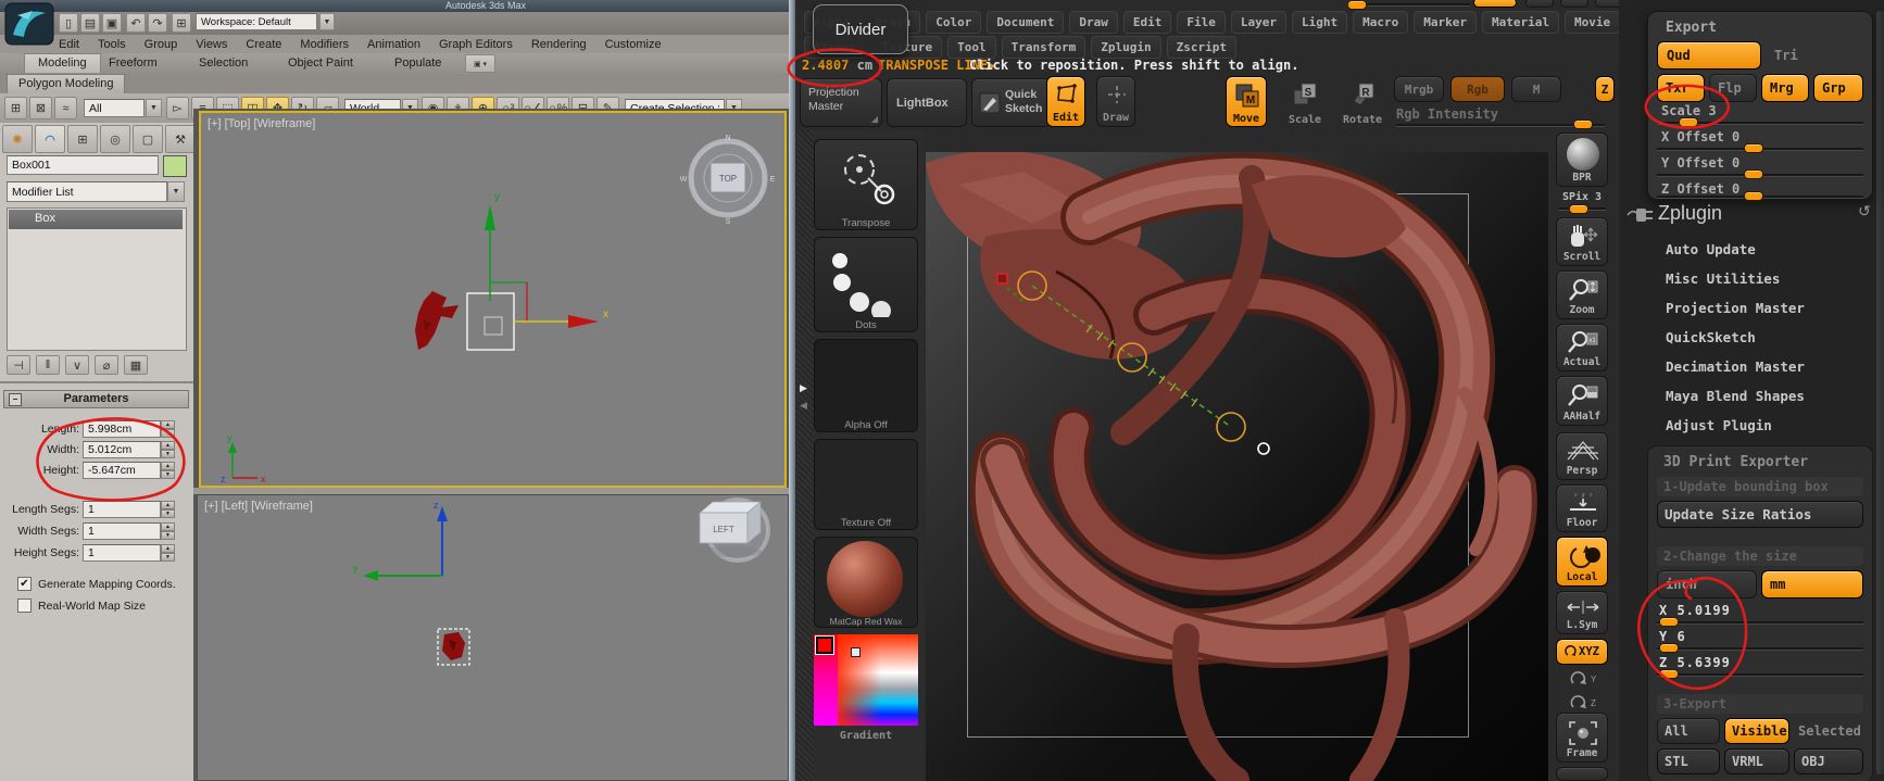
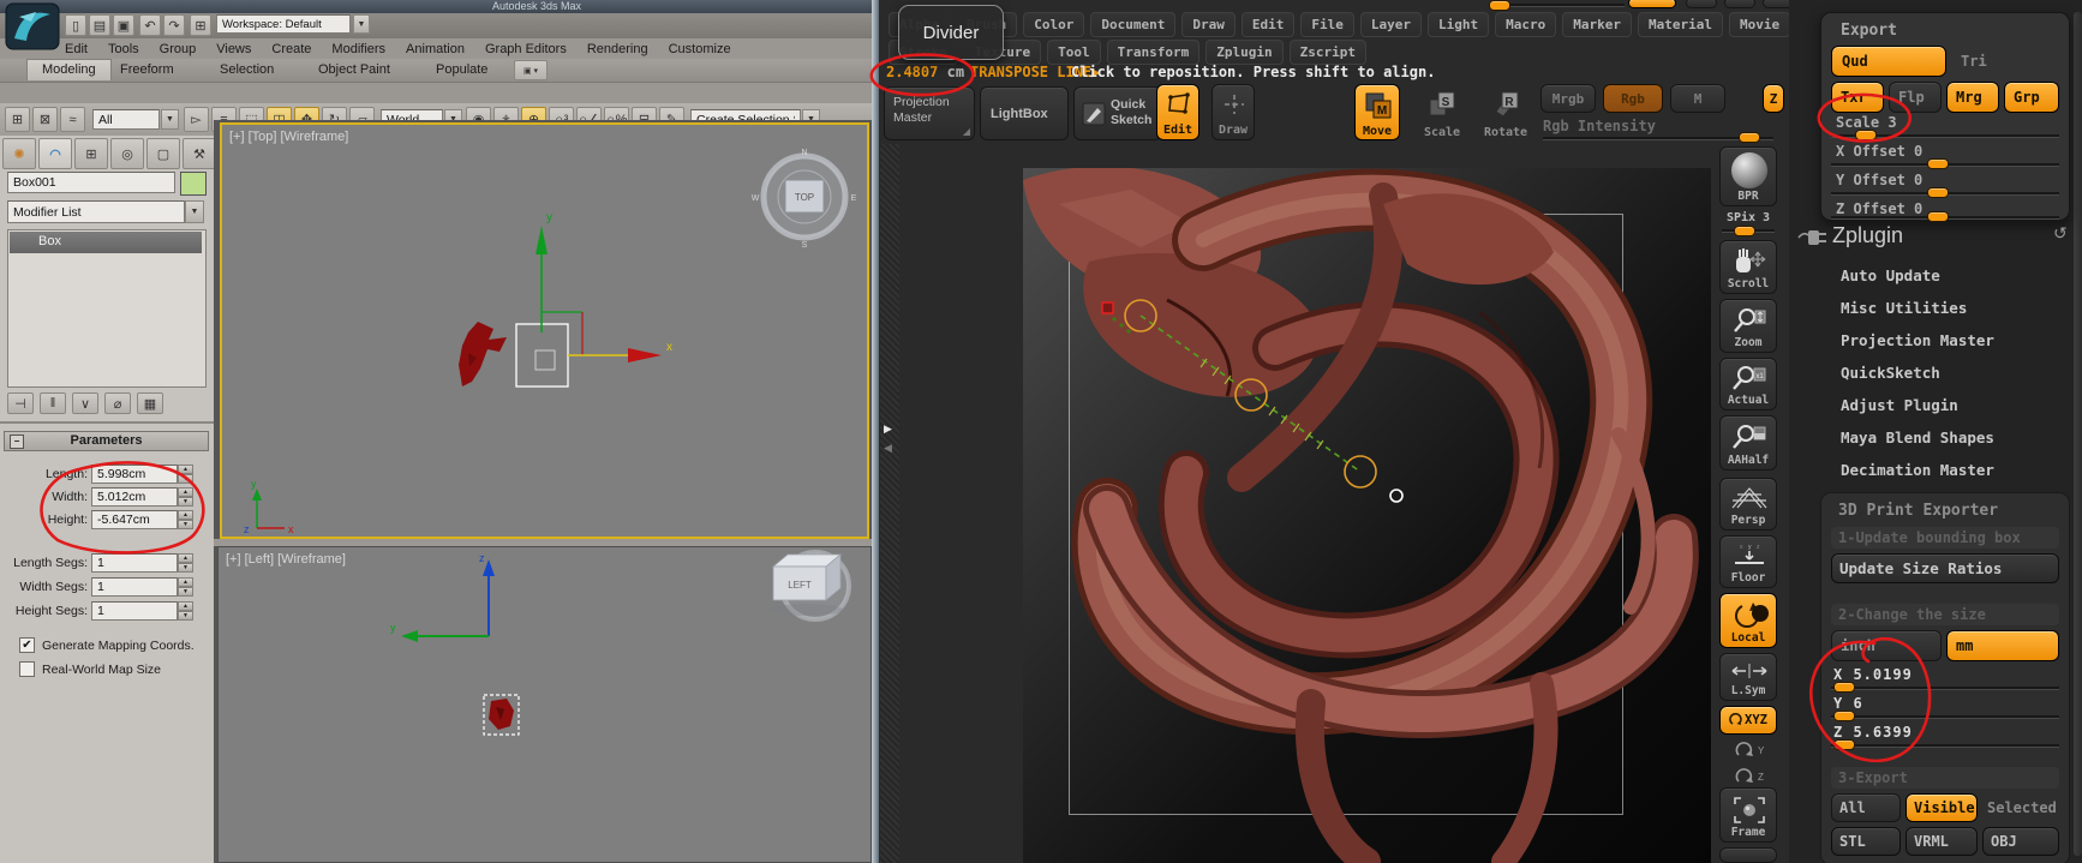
  Autodesk 3ds Max
  ▯
  ▤
  ▣
  ↶
  ↷
  ⊞
  Workspace: Default
  Edit
  Tools
  Group
  Views
  Create
  Modifiers
  Animation
  Graph Editors
  Rendering
  Customize
  Modeling
  Freeform
  Selection
  Object Paint
  Populate
- Polygon Modeling
  ⊞
  ⊠
  ≈
  All
  ▻
  ⌖
  ✺
  ◠
  ⊞
  ◎
  ▢
  ⚒
  Box001
  Modifier List
  Box
  ⊣
  ‖
  ∨
  ⌀
  ▦
  −
  Parameters
  Legth:
  5.998cm
  Width:
  5.012cm
  Height:
  -5.647cm
  Length Segs:
  1
  Width Segs:
  1
  Height Segs:
  1
  ✔
  Generate Mapping Coords.
  Real-World Map Size
  [+] [Top] [Wireframe]
  TOP
  y
  x
  y
  x
  z
  [+] [Left] [Wireframe]
  LEFT
  z
  y
  Color
  Document
  Draw
  Edit
  File
  Layer
  Light
  Macro
  Marker
  Material
  Movie
  Tool
  Transform
  Zplugin
  Zscript
  Divider
  2.4807 cm
  RANSPOSE LINE▶
  Click to reposition. Press shift to align.
  Projection Master
  ◢
  LightBox
  Quick Sketch
  Edit
  Draw
  M
  Move
  S
  Scale
  R
  Rotate
  Mrgb
  Rgb
  M
  Z
  Rgb Intensity
  ▶
  ◀
- Transpose
- Dots
- Alpha Off
- Texture Off
- MatCap Red Wax
- Gradient
  BPR
  SPix 3
  Scroll
  Zoom
  Actual
  AAHalf
  Persp
  Floor
  Local
  L.Sym
  XYZ
  Y
  Z
  Frame
  Export
  Qud
  Tri
  Flp
  Mrg
  Grp
  Scale 3
  X Offset 0
  Y Offset 0
  Z Offset 0
  Zplugin
  ↺
  Auto Update
  Misc Utilities
  Projection Master
  QuickSketch
- Decimation Master
+ Adjust Plugin
  Maya Blend Shapes
- Adjust Plugin
+ Decimation Master
  3D Print Exporter
  1-Update bounding box
  Update Size Ratios
  2-Change the size
  nch
  mm
  X 5.0199
  Y 6
  Z 5.6399
  3-Export
  All
  Visible
  Selected
  STL
  VRML
  OBJ
